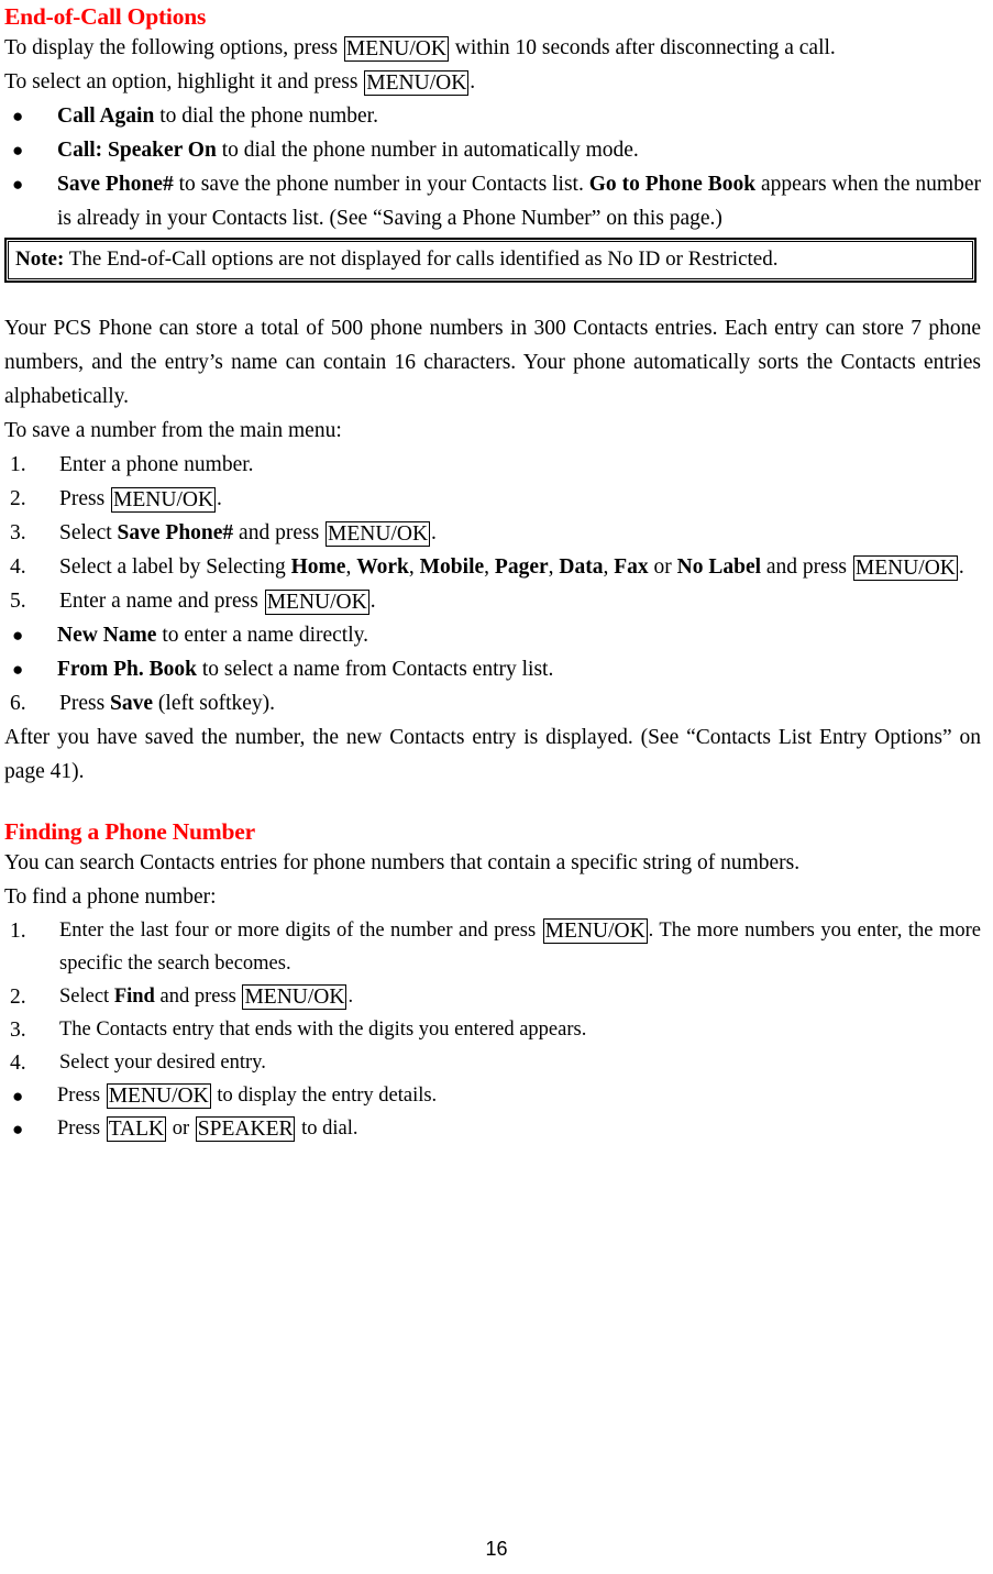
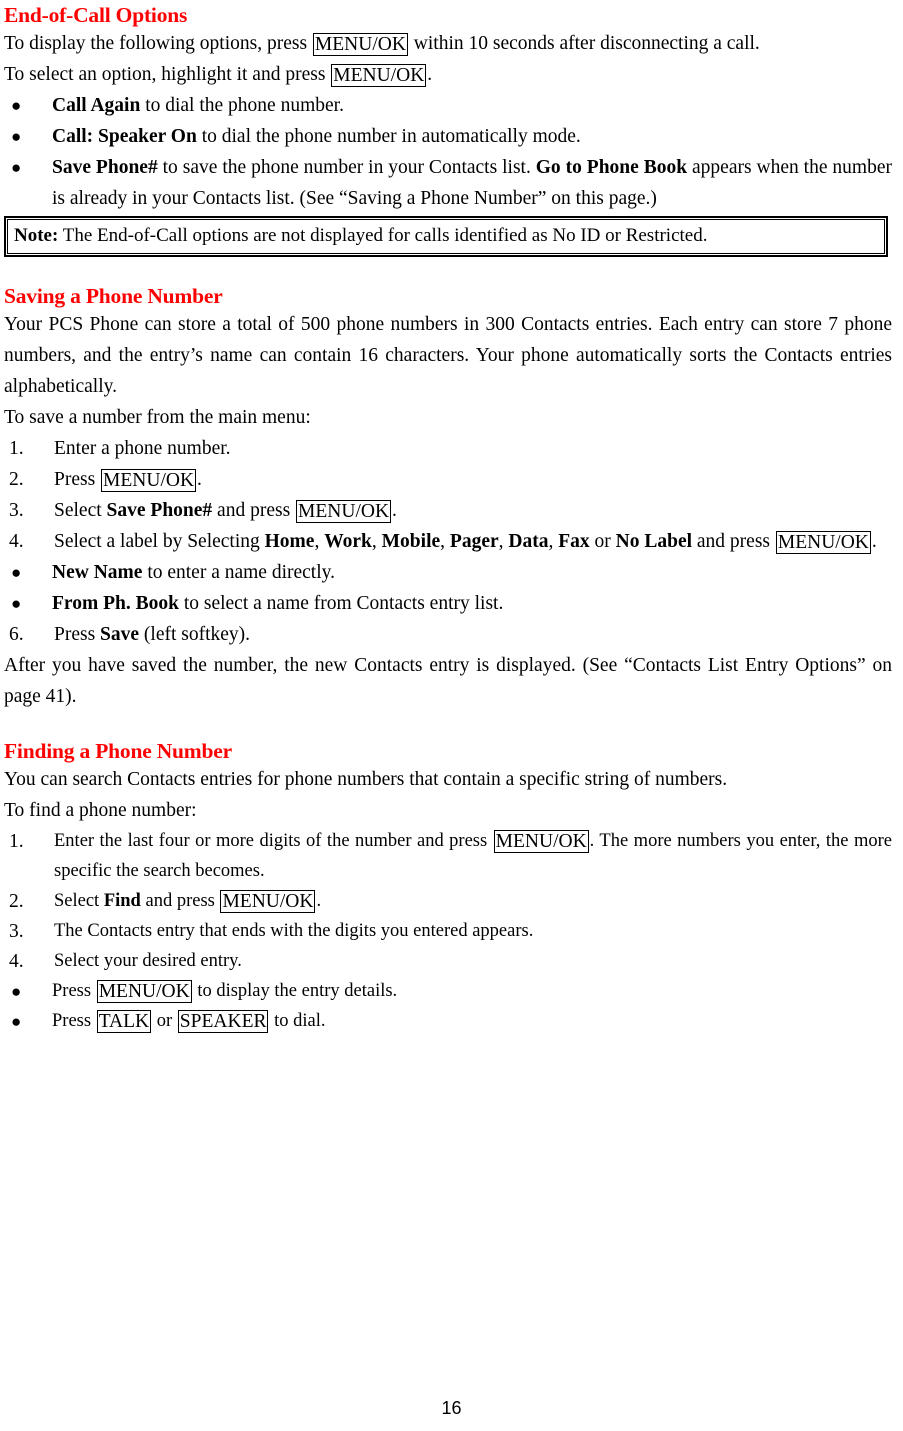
  End-of-Call Options
  To display the following options, press MENU/OK within 10 seconds after disconnecting a call.
  To select an option, highlight it and press MENU/OK .
  ●
  Call Again to dial the phone number.
  ●
  Call: Speaker On to dial the phone number in automatically mode.
  ●
  Save Phone# to save the phone number in your Contacts list. Go to Phone Book appears when the number is already in your Contacts list. (See “Saving a Phone Number” on this page.)
  Note: The End-of-Call options are not displayed for calls identified as No ID or Restricted.
+ Saving a Phone Number
  Your PCS Phone can store a total of 500 phone numbers in 300 Contacts entries. Each entry can store 7 phone numbers, and the entry’s name can contain 16 characters. Your phone automatically sorts the Contacts entries alphabetically.
  To save a number from the main menu:
  1.
  Enter a phone number.
  2.
  Press MENU/OK .
  3.
  Select Save Phone# and press MENU/OK .
  4.
  Select a label by Selecting Home, Work, Mobile, Pager, Data, Fax or No Label and press MENU/OK .
- 5.
- Enter a name and press MENU/OK .
  ●
  New Name to enter a name directly.
  ●
  From Ph. Book to select a name from Contacts entry list.
  6.
  Press Save (left softkey).
  After you have saved the number, the new Contacts entry is displayed. (See “Contacts List Entry Options” on page 41).
  Finding a Phone Number
  You can search Contacts entries for phone numbers that contain a specific string of numbers.
  To find a phone number:
  1.
  Enter the last four or more digits of the number and press MENU/OK . The more numbers you enter, the more specific the search becomes.
  2.
  Select Find and press MENU/OK .
  3.
  The Contacts entry that ends with the digits you entered appears.
  4.
  Select your desired entry.
  ●
  Press MENU/OK to display the entry details.
  ●
  Press TALK or SPEAKER to dial.
  16
